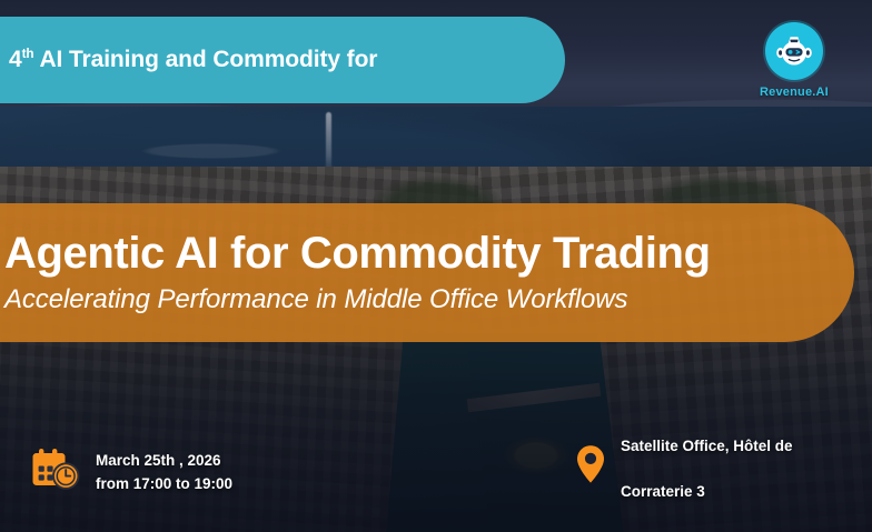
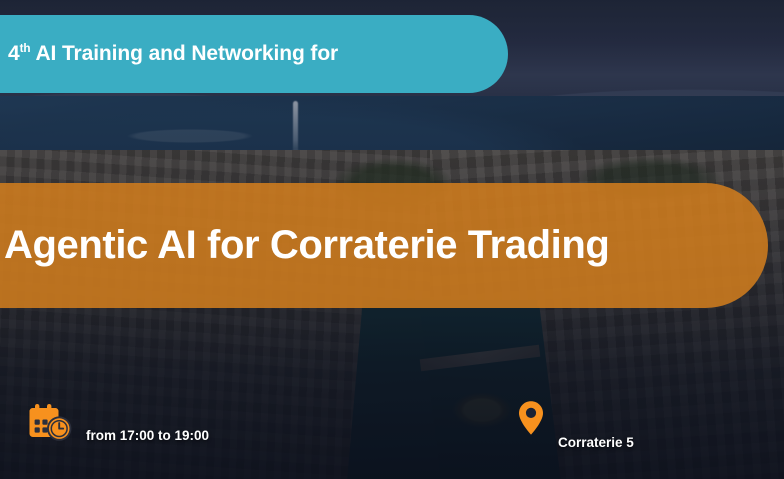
- 4th AI Training and Commodity for
+ 4th AI Training and Networking for
- Revenue.AI
- Agentic AI for Commodity Trading
+ Agentic AI for Corraterie Trading
- Accelerating Performance in Middle Office Workflows
- March 25th , 2026
  from 17:00 to 19:00
- Satellite Office, Hôtel de
- Corraterie 3
+ Corraterie 5
